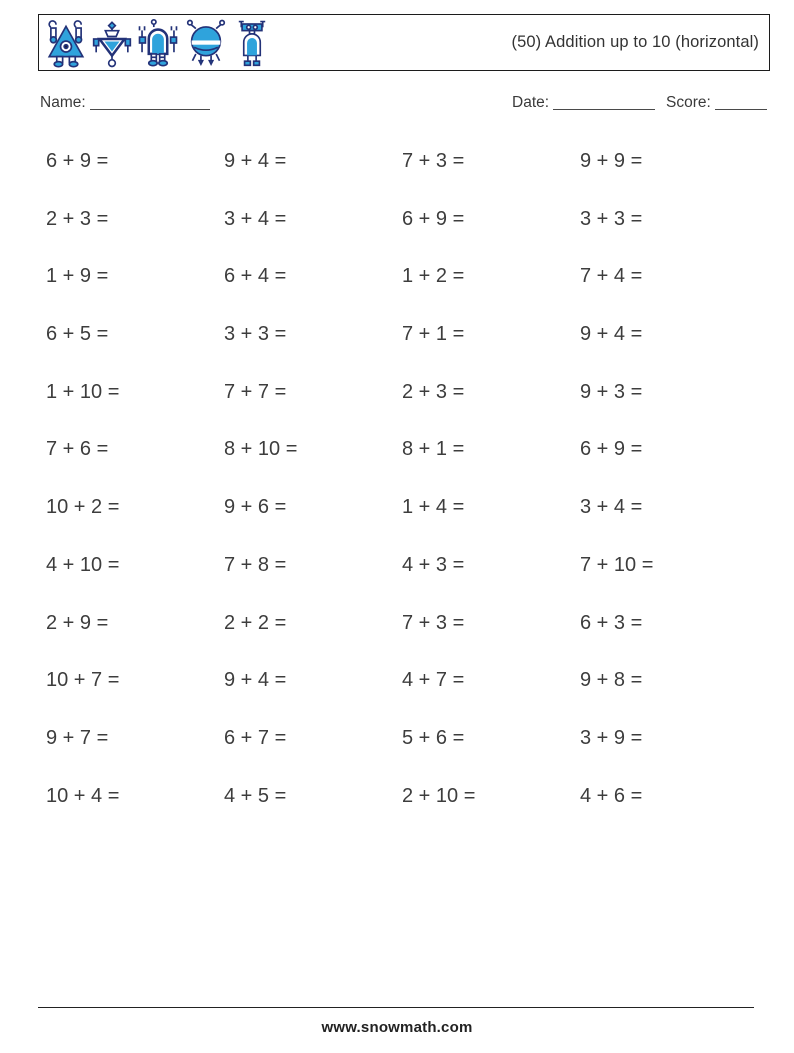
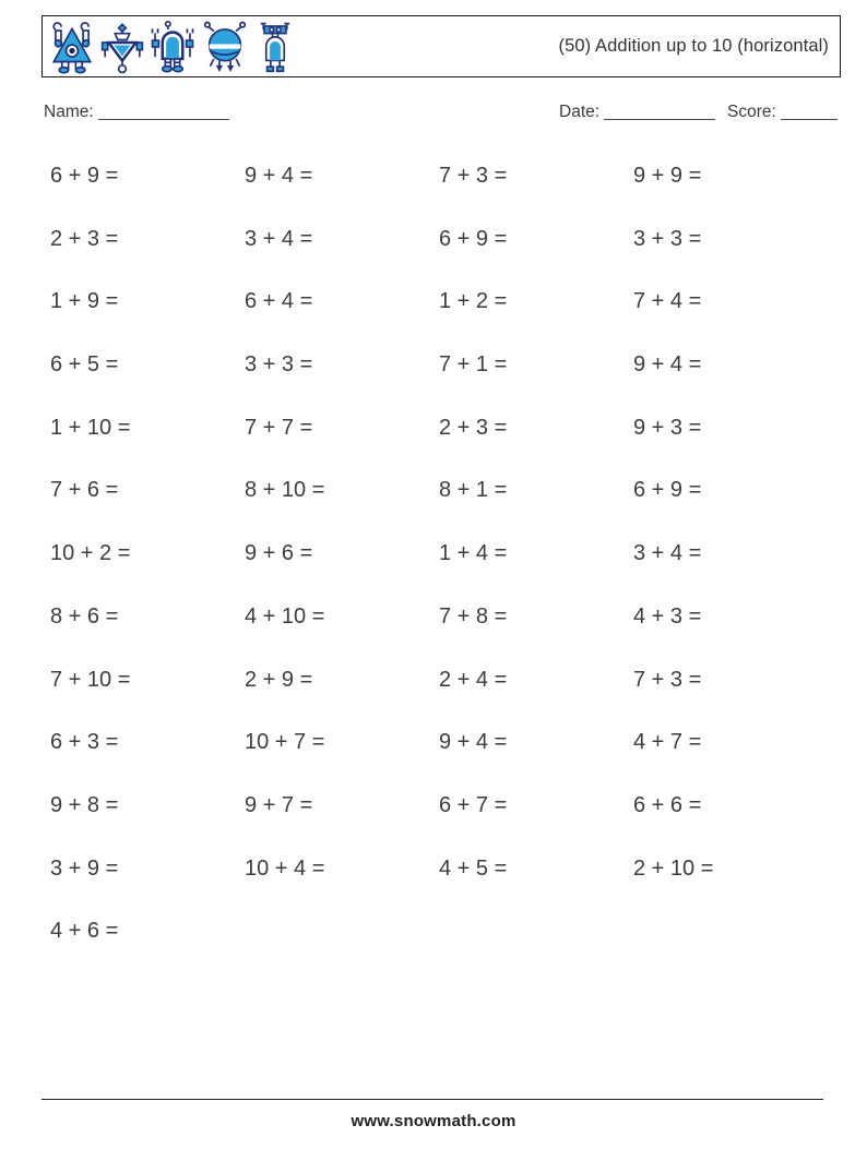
  (50) Addition up to 10 (horizontal)
  Name:
  Date:
  Score:
  6 + 9 =
  9 + 4 =
  7 + 3 =
  9 + 9 =
  2 + 3 =
  3 + 4 =
  6 + 9 =
  3 + 3 =
  1 + 9 =
  6 + 4 =
  1 + 2 =
  7 + 4 =
  6 + 5 =
  3 + 3 =
  7 + 1 =
  9 + 4 =
  1 + 10 =
  7 + 7 =
  2 + 3 =
  9 + 3 =
  7 + 6 =
  8 + 10 =
  8 + 1 =
  6 + 9 =
  10 + 2 =
  9 + 6 =
  1 + 4 =
  3 + 4 =
+ 8 + 6 =
  4 + 10 =
  7 + 8 =
  4 + 3 =
  7 + 10 =
  2 + 9 =
- 2 + 2 =
+ 2 + 4 =
  7 + 3 =
  6 + 3 =
  10 + 7 =
  9 + 4 =
  4 + 7 =
  9 + 8 =
  9 + 7 =
  6 + 7 =
- 5 + 6 =
+ 6 + 6 =
  3 + 9 =
  10 + 4 =
  4 + 5 =
  2 + 10 =
  4 + 6 =
  www.snowmath.com
